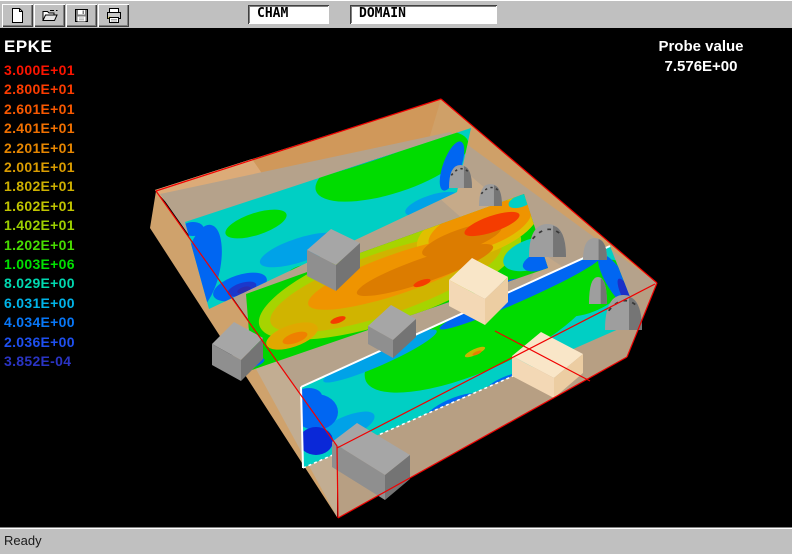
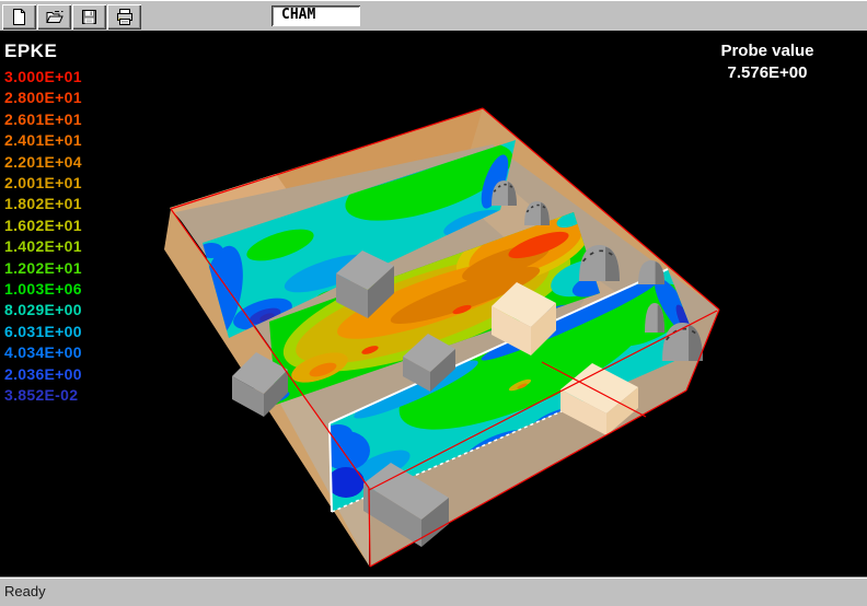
  CHAM
- DOMAIN
  EPKE
  3.000E+01
  2.800E+01
  2.601E+01
  2.401E+01
- 2.201E+01
+ 2.201E+04
  2.001E+01
  1.802E+01
  1.602E+01
  1.402E+01
  1.202E+01
  1.003E+06
  8.029E+00
  6.031E+00
  4.034E+00
  2.036E+00
- 3.852E-04
+ 3.852E-02
  Probe value
  7.576E+00
  Ready
